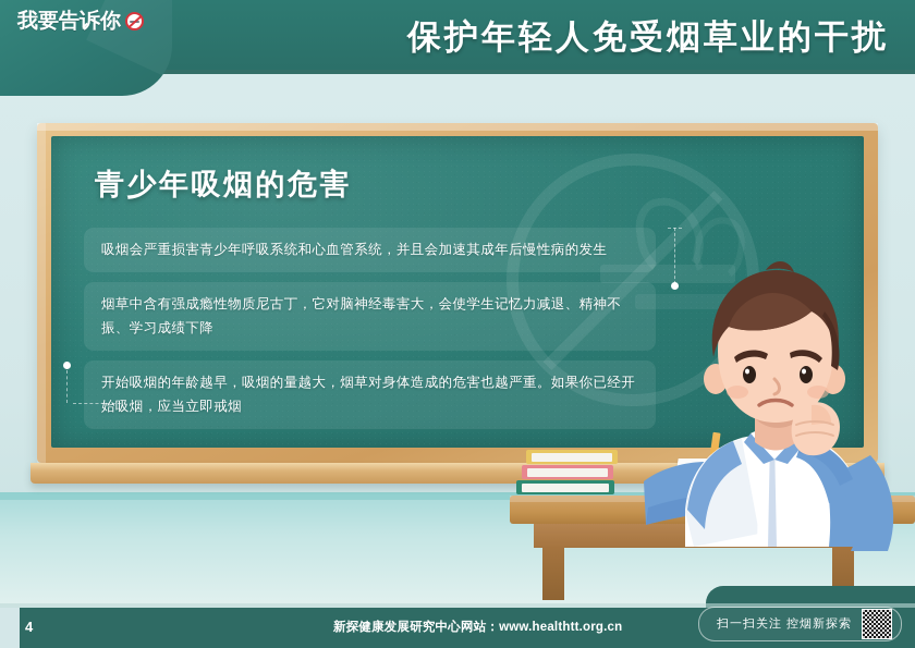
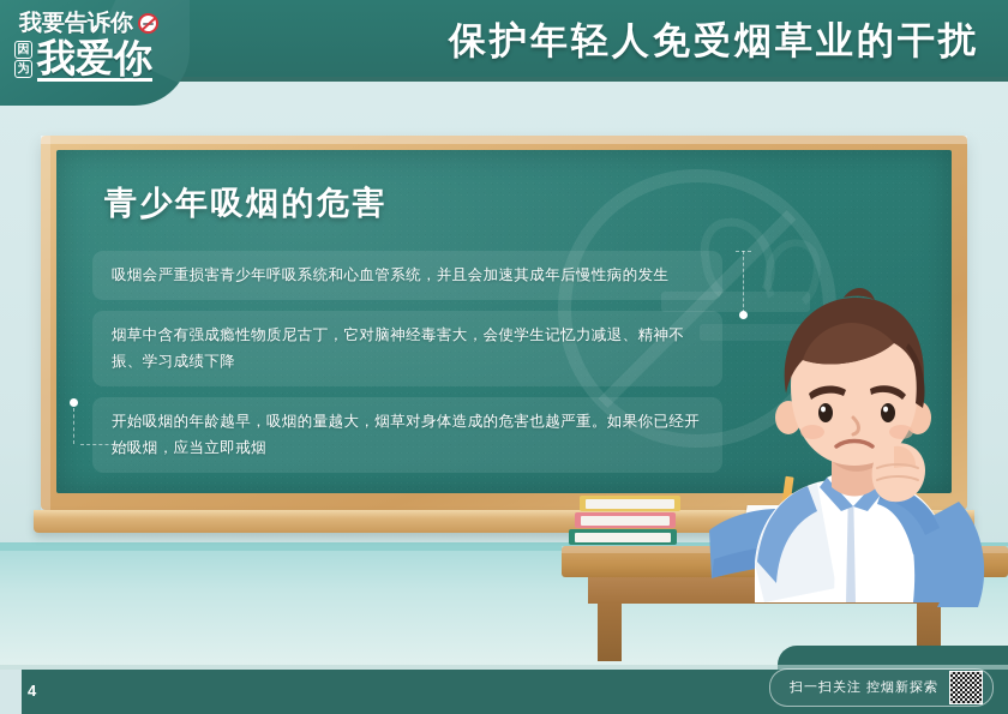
  青少年吸烟的危害
  吸烟会严重损害青少年呼吸系统和心血管系统，并且会加速其成年后慢性病的发生
  烟草中含有强成瘾性物质尼古丁，它对脑神经毒害大，会使学生记忆力减退、精神不振、学习成绩下降
  开始吸烟的年龄越早，吸烟的量越大，烟草对身体造成的危害也越严重。如果你已经开始吸烟，应当立即戒烟
  保护年轻人免受烟草业的干扰
  我要告诉你
+ 因
+ 为
+ 我爱你
  4
- 新探健康发展研究中心网站：www.healthtt.org.cn
  扫一扫关注 控烟新探索
